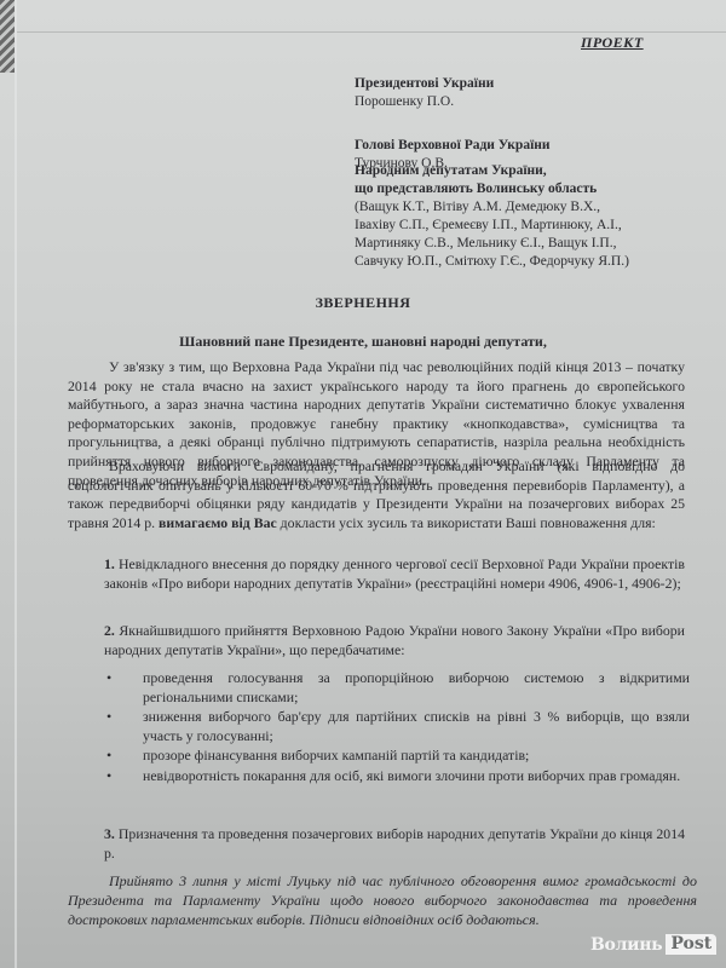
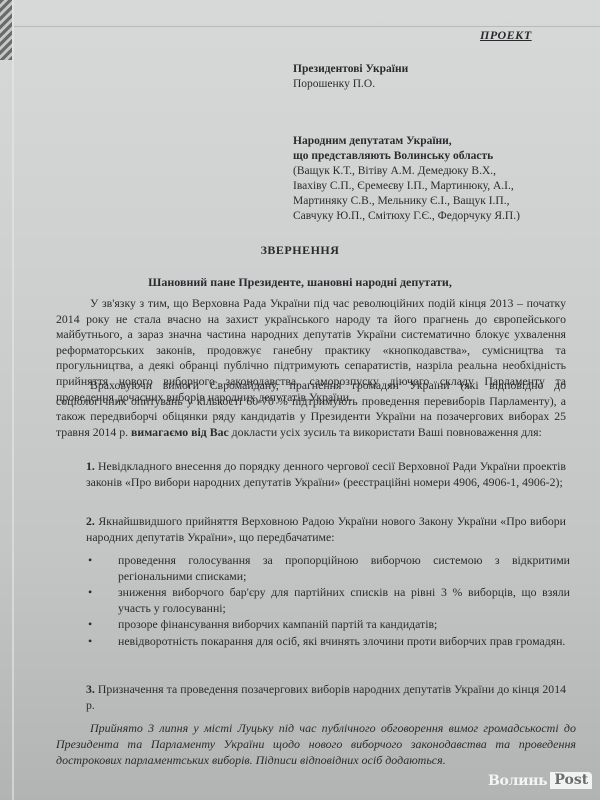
  ПРОЕКТ
  Президентові України
  Порошенку П.О.
- Голові Верховної Ради України
- Турчинову О.В.
  Народним депутатам України,
  що представляють Волинську область
  (Ващук К.Т., Вітіву А.М. Демедюку В.Х.,
  Іваxіву С.П., Єремеєву І.П., Мартинюку, А.І.,
  Мартиняку С.В., Мельнику Є.І., Ващук І.П.,
  Савчуку Ю.П., Смітюху Г.Є., Федорчуку Я.П.)
  ЗВЕРНЕННЯ
  Шановний пане Президенте, шановні народні депутати,
  У зв'язку з тим, що Верховна Рада України під час революційних подій кінця 2013 – початку 2014 року не стала вчасно на захист українського народу та його прагнень до європейського майбутнього, а зараз значна частина народних депутатів України систематично блокує ухвалення реформаторських законів, продовжує ганебну практику «кнопкодавства», сумісництва та прогульництва, а деякі обранці публічно підтримують сепаратистів, назріла реальна необхідність прийняття нового виборчого законодавства, саморозпуску діючого складу Парламенту та проведення дочасних виборів народних депутатів України.
  Враховуючи вимоги Євромайдану, прагнення громадян України (які відповідно до соціологічних опитувань у кількості 60-70 % підтримують проведення перевиборів Парламенту), а також передвиборчі обіцянки ряду кандидатів у Президенти України на позачергових виборах 25 травня 2014 р. вимагаємо від Вас докласти усіх зусиль та використати Ваші повноваження для:
  1. Невідкладного внесення до порядку денного чергової сесії Верховної Ради України проектів законів «Про вибори народних депутатів України» (реєстраційні номери 4906, 4906-1, 4906-2);
  2. Якнайшвидшого прийняття Верховною Радою України нового Закону України «Про вибори народних депутатів України», що передбачатиме:
  •
  проведення голосування за пропорційною виборчою системою з відкритими регіональними списками;
  •
  зниження виборчого бар'єру для партійних списків на рівні 3 % виборців, що взяли участь у голосуванні;
  •
  прозоре фінансування виборчих кампаній партій та кандидатів;
  •
- невідворотність покарання для осіб, які вимоги злочини проти виборчих прав громадян.
+ невідворотність покарання для осіб, які вчинять злочини проти виборчих прав громадян.
  3. Призначення та проведення позачергових виборів народних депутатів України до кінця 2014 р.
  Прийнято 3 липня у місті Луцьку під час публічного обговорення вимог громадськості до Президента та Парламенту України щодо нового виборчого законодавства та проведення дострокових парламентських виборів. Підписи відповідних осіб додаються.
  Волинь
  Post
